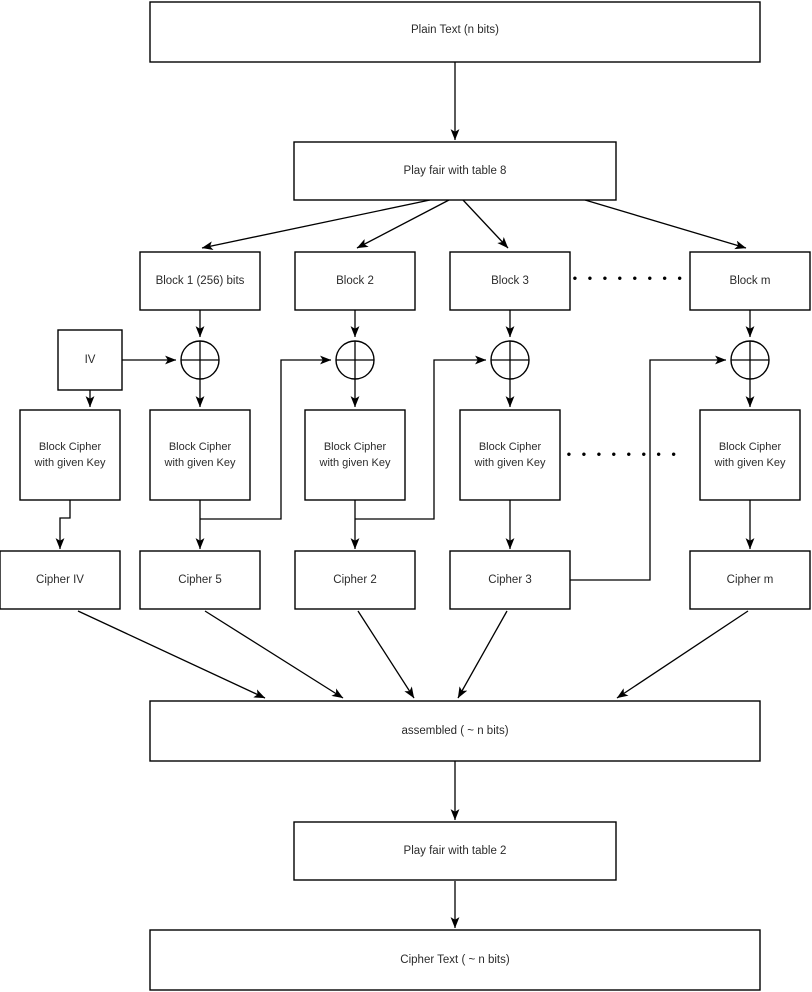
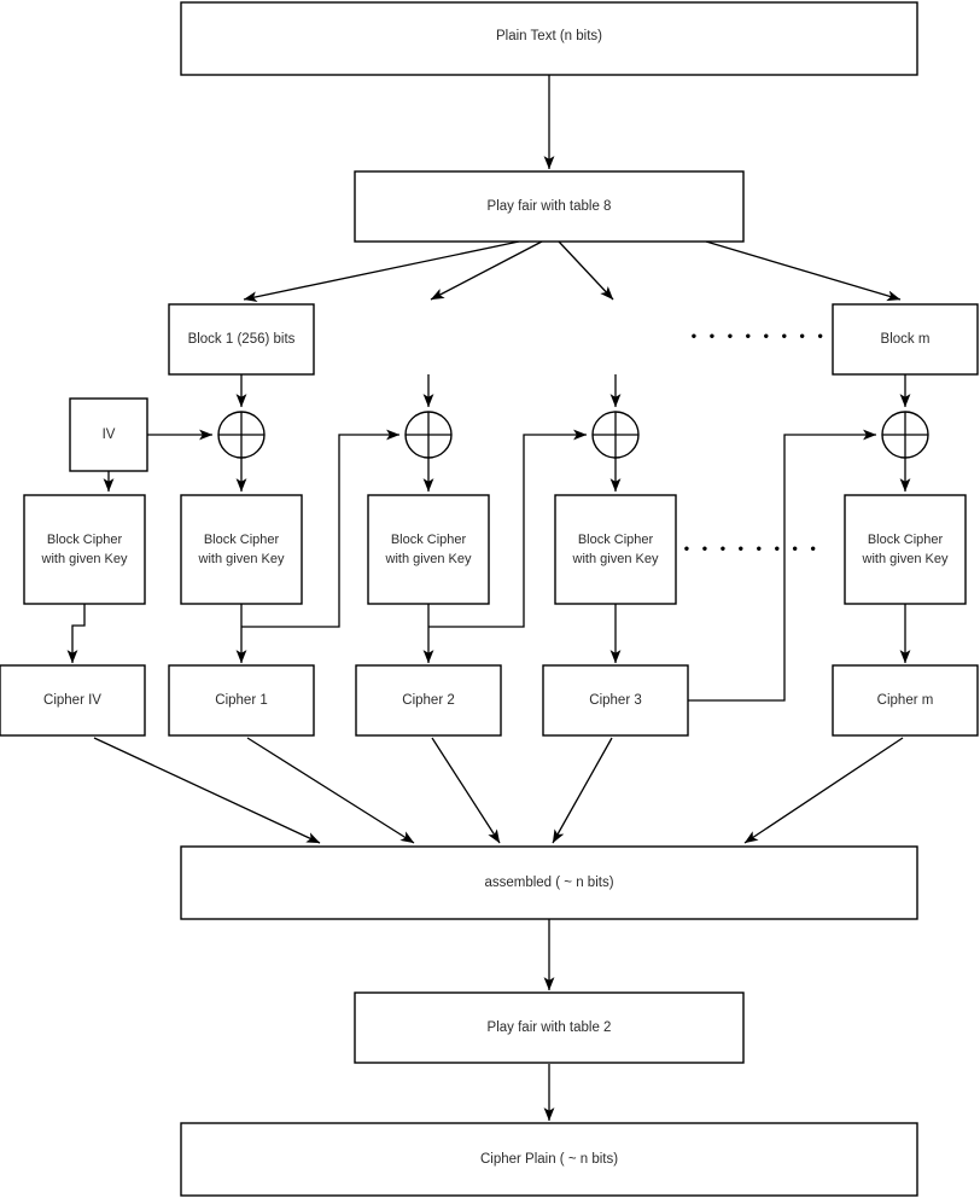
  Plain Text (n bits)
  Play fair with table 8
  Block 1 (256) bits
- Block 2
- Block 3
  • • • • • • • •
  Block m
  IV
  Block Cipher
  with given Key
  Block Cipher
  with given Key
  Block Cipher
  with given Key
  Block Cipher
  with given Key
  • • • • • • • •
  Block Cipher
  with given Key
  Cipher IV
- Cipher 5
+ Cipher 1
  Cipher 2
  Cipher 3
  Cipher m
  assembled ( ~ n bits)
  Play fair with table 2
- Cipher Text ( ~ n bits)
+ Cipher Plain ( ~ n bits)
